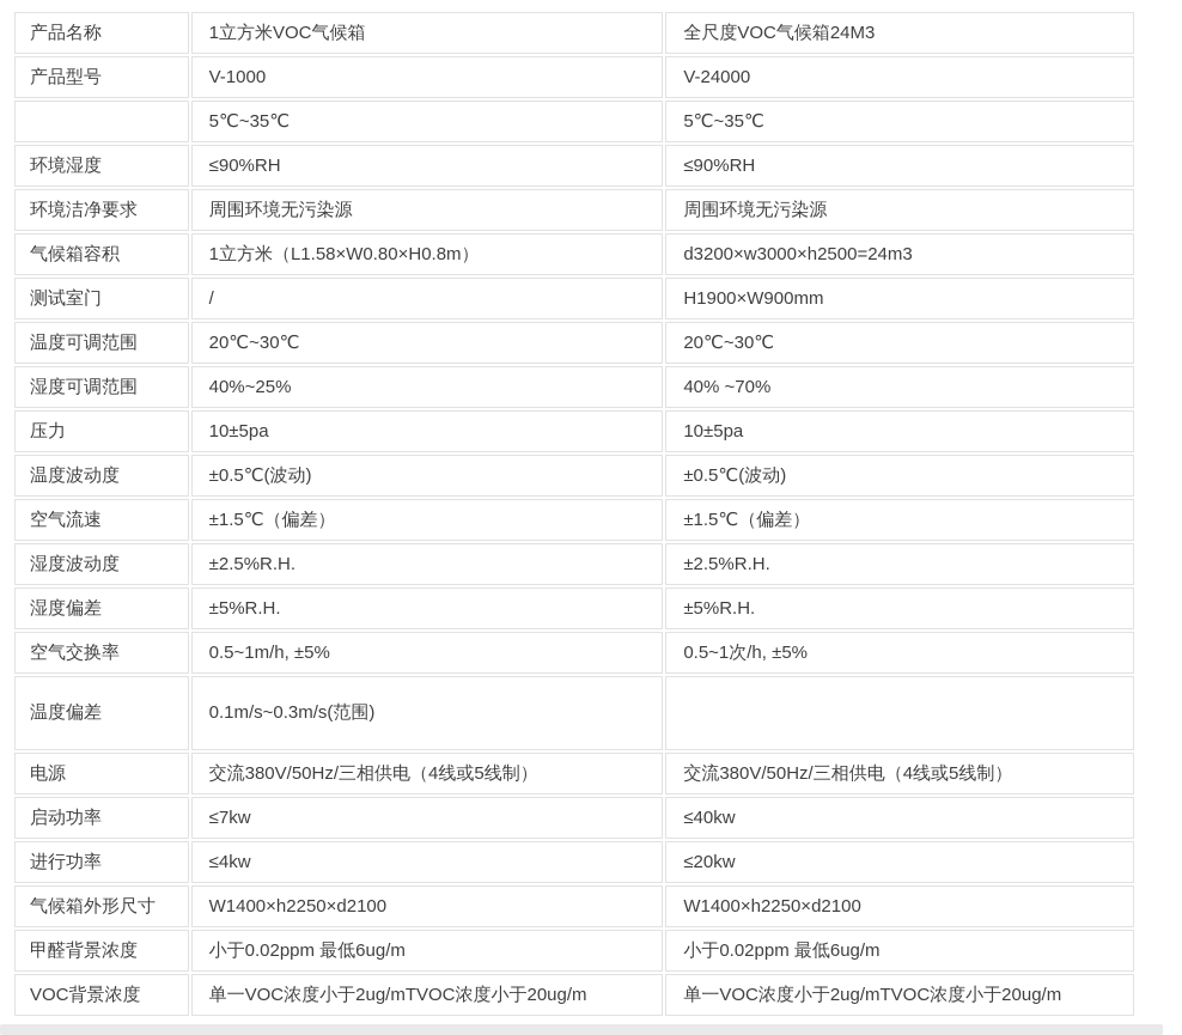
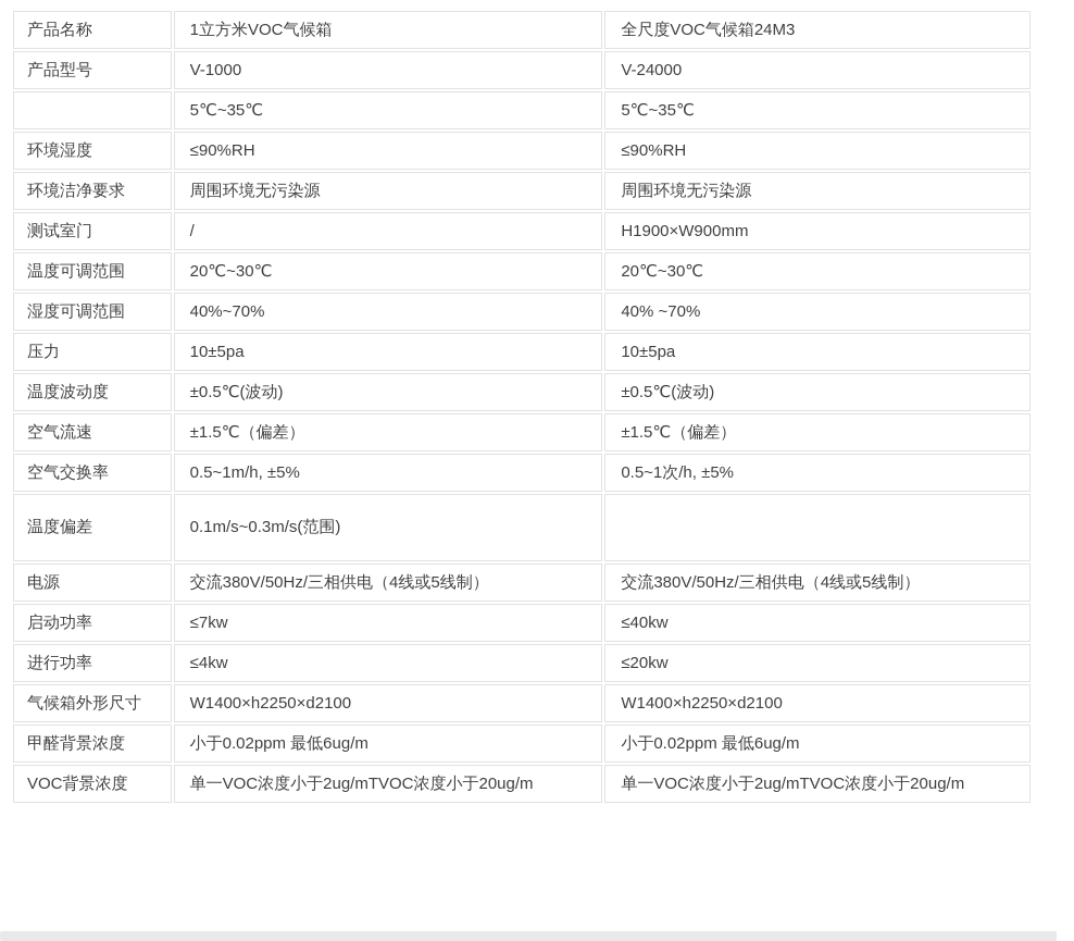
  产品名称	1立方米VOC气候箱	全尺度VOC气候箱24M3
  产品型号	V-1000	V-24000
  	5℃~35℃	5℃~35℃
  环境湿度	≤90%RH	≤90%RH
  环境洁净要求	周围环境无污染源	周围环境无污染源
- 气候箱容积	1立方米（L1.58×W0.80×H0.8m）	d3200×w3000×h2500=24m3
  测试室门	/	H1900×W900mm
  温度可调范围	20℃~30℃	20℃~30℃
- 湿度可调范围	40%~25%	40% ~70%
+ 湿度可调范围	40%~70%	40% ~70%
  压力	10±5pa	10±5pa
  温度波动度	±0.5℃(波动)	±0.5℃(波动)
  空气流速	±1.5℃（偏差）	±1.5℃（偏差）
- 湿度波动度	±2.5%R.H.	±2.5%R.H.
- 湿度偏差	±5%R.H.	±5%R.H.
  空气交换率	0.5~1m/h, ±5%	0.5~1次/h, ±5%
  温度偏差	0.1m/s~0.3m/s(范围)
  电源	交流380V/50Hz/三相供电（4线或5线制）	交流380V/50Hz/三相供电（4线或5线制）
  启动功率	≤7kw	≤40kw
  进行功率	≤4kw	≤20kw
  气候箱外形尺寸	W1400×h2250×d2100	W1400×h2250×d2100
  甲醛背景浓度	小于0.02ppm 最低6ug/m	小于0.02ppm 最低6ug/m
  VOC背景浓度	单一VOC浓度小于2ug/mTVOC浓度小于20ug/m	单一VOC浓度小于2ug/mTVOC浓度小于20ug/m
